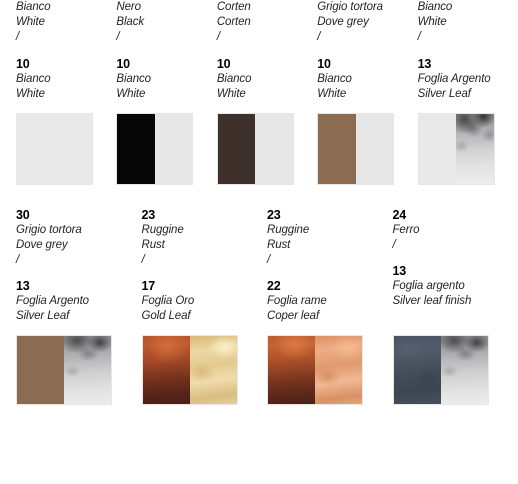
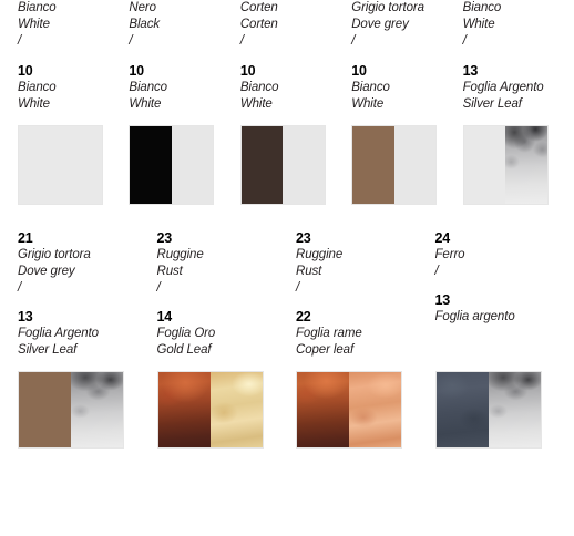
  Bianco
  White
  /
  10
  Bianco
  White
  Nero
  Black
  /
  10
  Bianco
  White
  Corten
  Corten
  /
  10
  Bianco
  White
  Grigio tortora
  Dove grey
  /
  10
  Bianco
  White
  Bianco
  White
  /
  13
  Foglia Argento
  Silver Leaf
- 30
+ 21
  Grigio tortora
  Dove grey
  /
  13
  Foglia Argento
  Silver Leaf
  23
  Ruggine
  Rust
  /
- 17
+ 14
  Foglia Oro
  Gold Leaf
  23
  Ruggine
  Rust
  /
  22
  Foglia rame
  Coper leaf
  24
  Ferro
  /
  13
  Foglia argento
- Silver leaf finish
